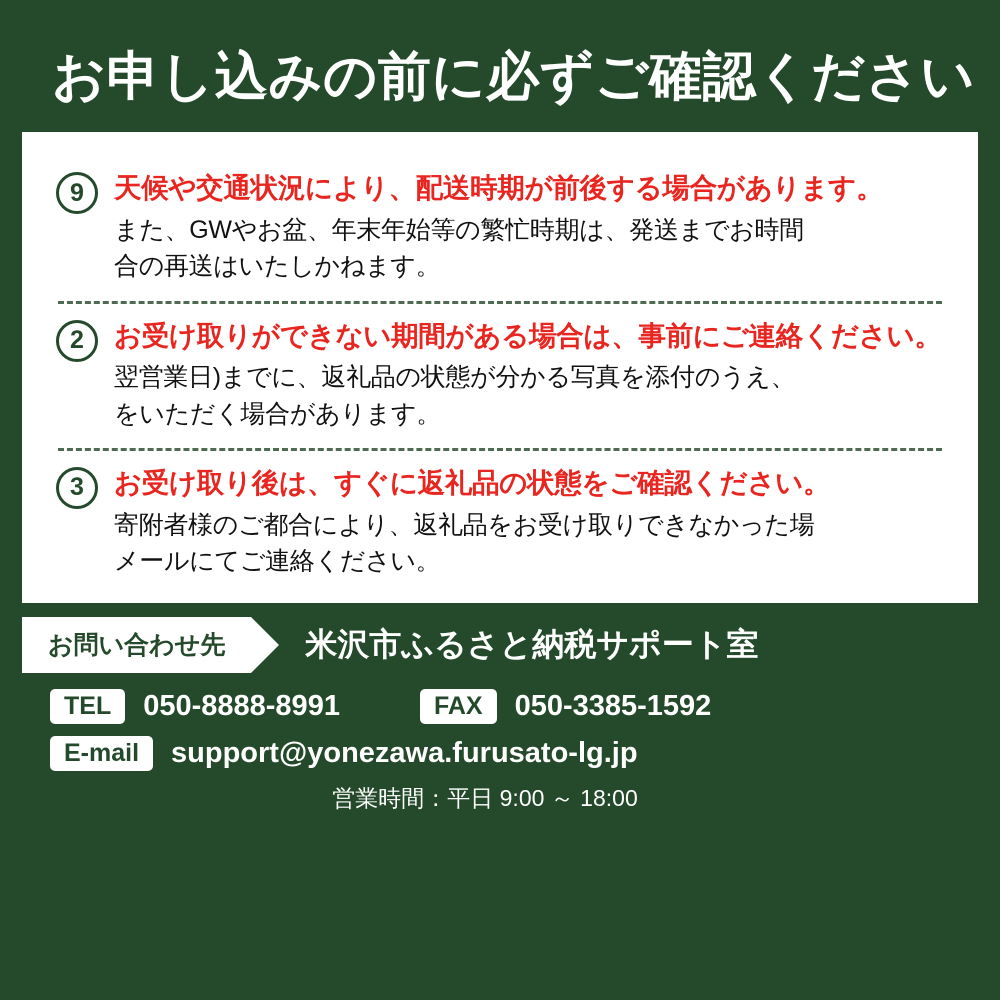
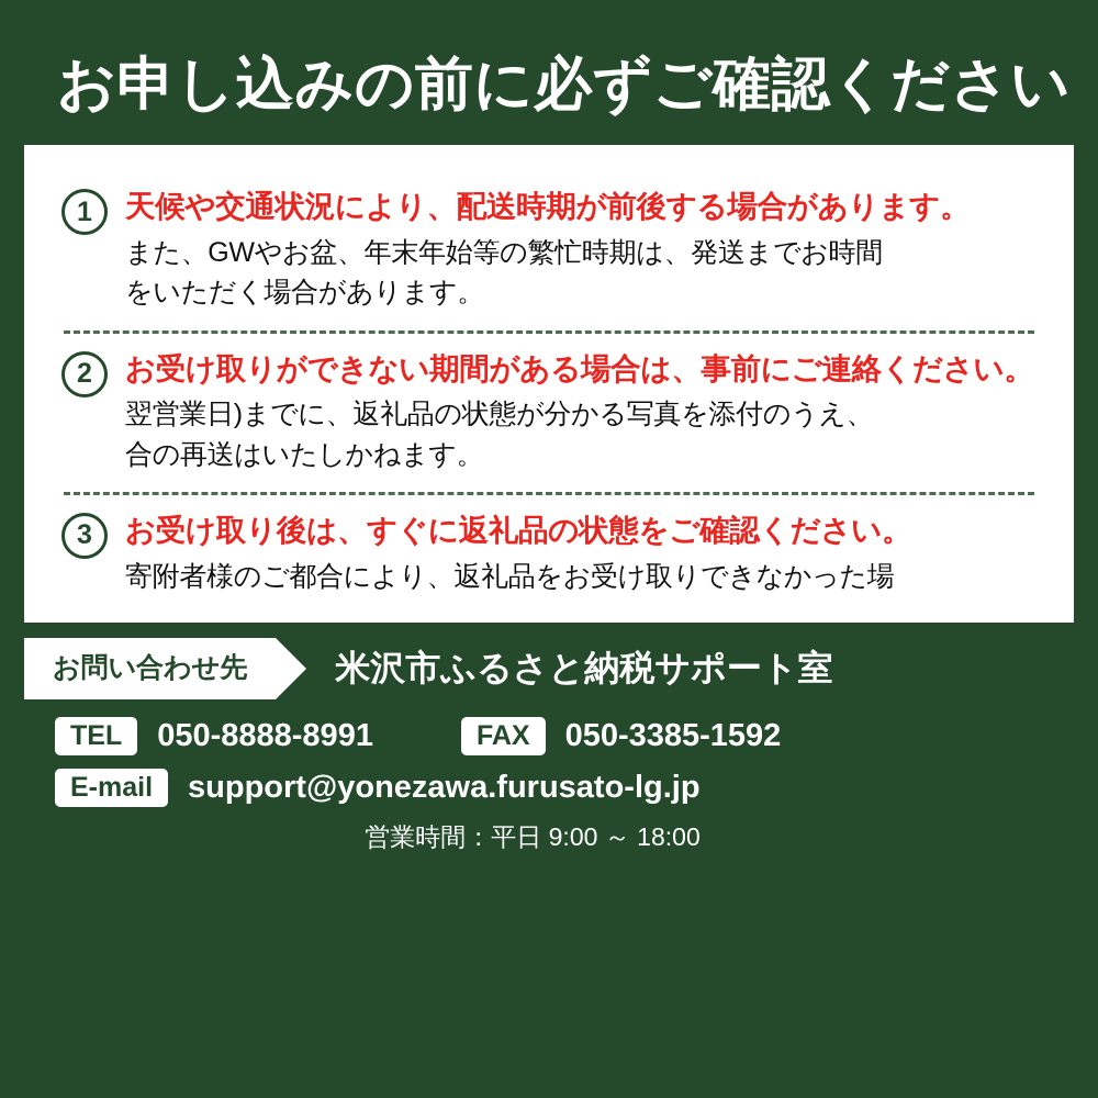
  お申し込みの前に必ずご確認ください
- 9
+ 1
  天候や交通状況により、配送時期が前後する場合があります。
  また、GWやお盆、年末年始等の繁忙時期は、発送までお時間
- 合の再送はいたしかねます。
+ をいただく場合があります。
  2
  お受け取りができない期間がある場合は、事前にご連絡ください。
  翌営業日)までに、返礼品の状態が分かる写真を添付のうえ、
- をいただく場合があります。
+ 合の再送はいたしかねます。
  3
  お受け取り後は、すぐに返礼品の状態をご確認ください。
  寄附者様のご都合により、返礼品をお受け取りできなかった場
- メールにてご連絡ください。
  お問い合わせ先
  米沢市ふるさと納税サポート室
  TEL
  050-8888-8991
  FAX
  050-3385-1592
  E-mail
  support@yonezawa.furusato-lg.jp
  営業時間：平日 9:00 ～ 18:00
